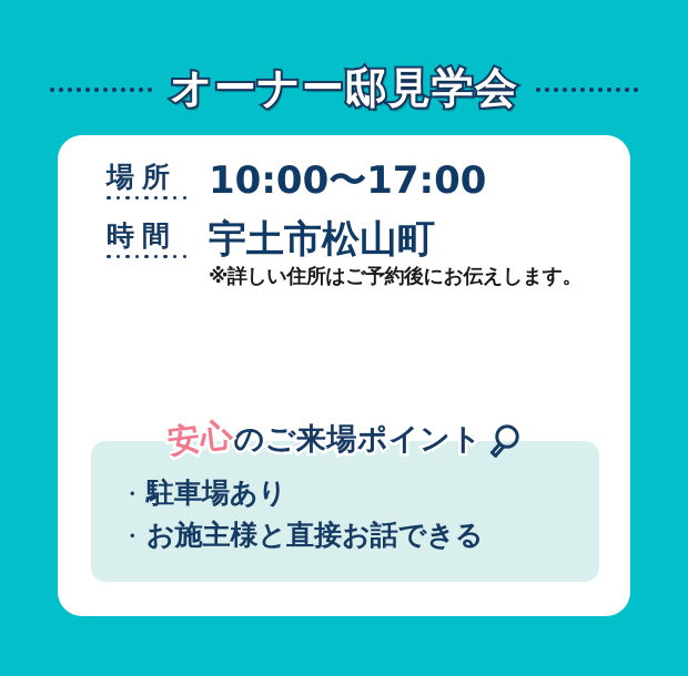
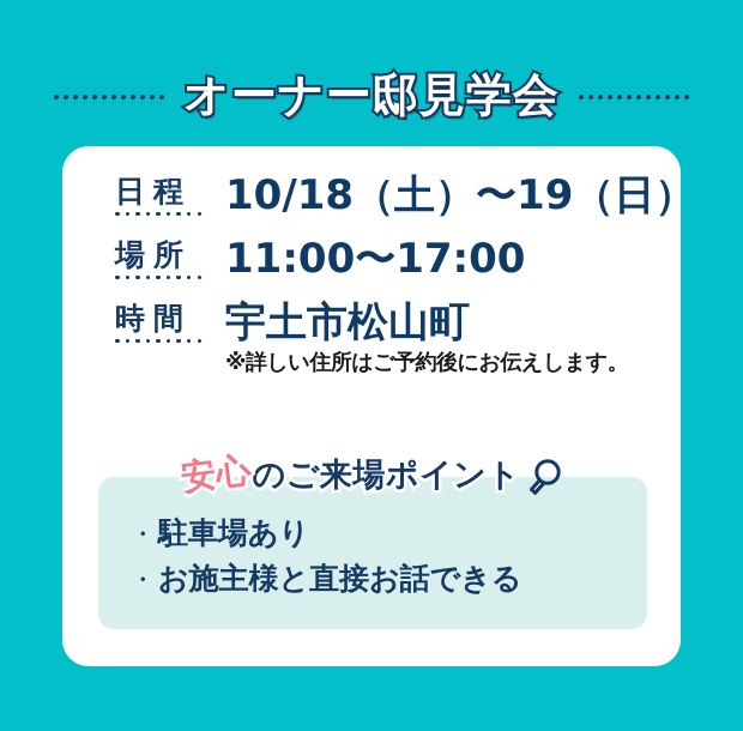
  オーナー邸見学会
+ 日程
+ 10/18（土）〜19（日）
  場所
- 10:00〜17:00
+ 11:00〜17:00
  時間
  宇土市松山町
  ※詳しい住所はご予約後にお伝えします。
  ・
  駐車場あり
  ・
  お施主様と直接お話できる
